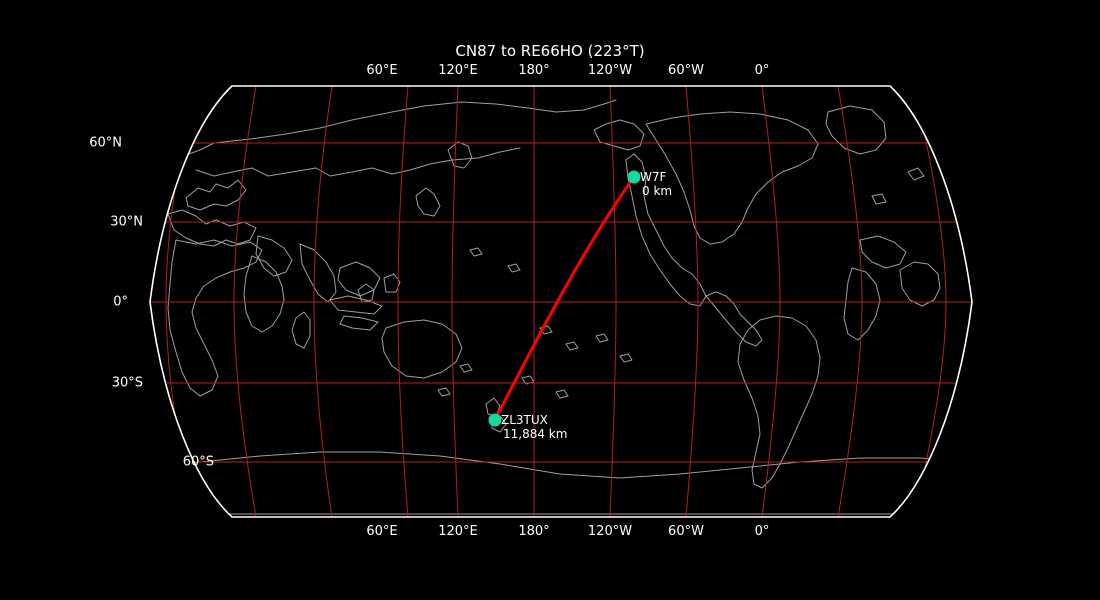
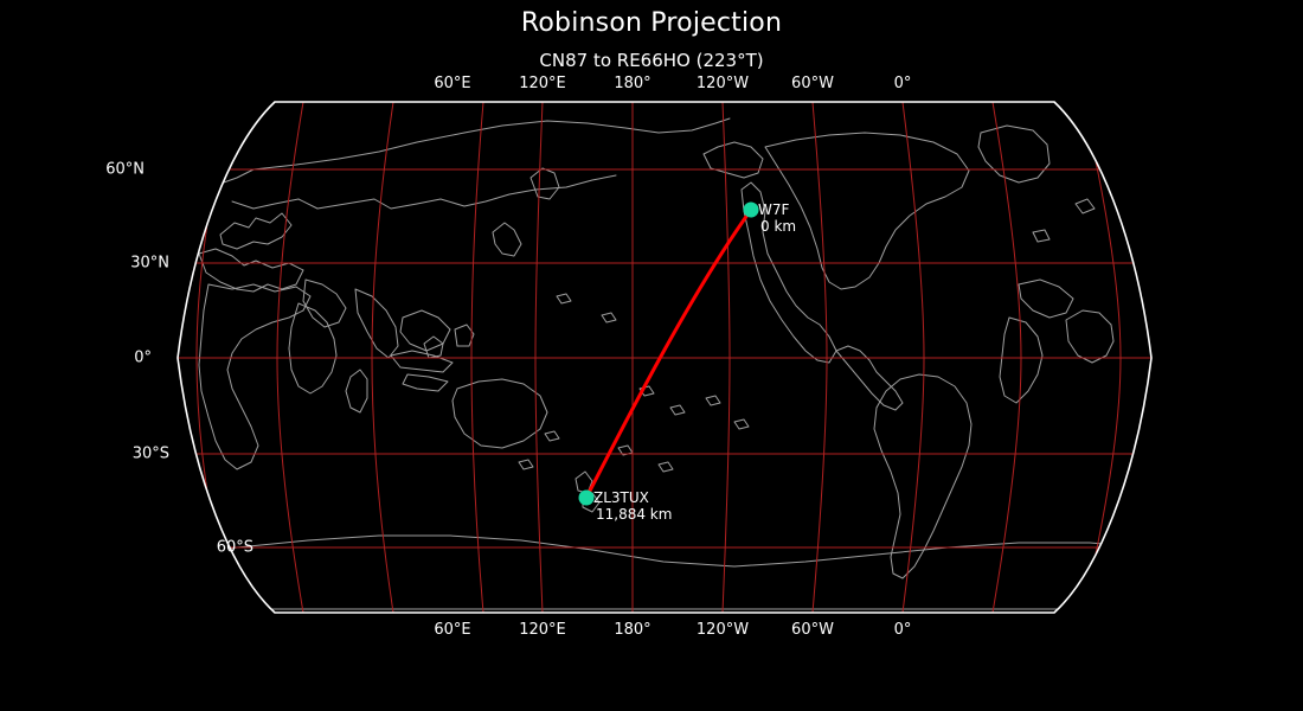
+ Robinson Projection
  CN87 to RE66HO (223°T)
  60°E
  120°E
  180°
  120°W
  60°W
  0°
  60°E
  120°E
  180°
  120°W
  60°W
  0°
  60°N
  30°N
  0°
  30°S
  60°S
  W7F
  0 km
  ZL3TUX
  11,884 km
